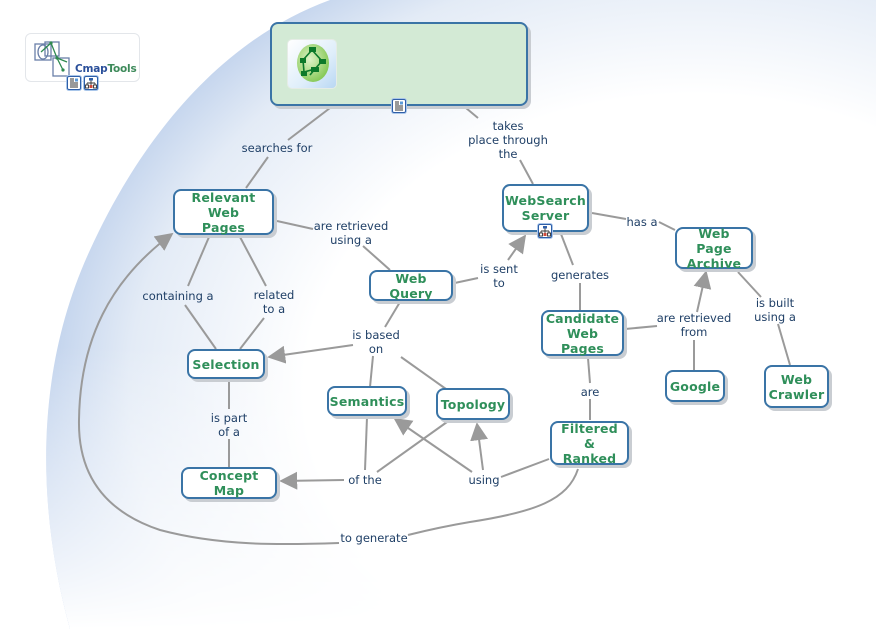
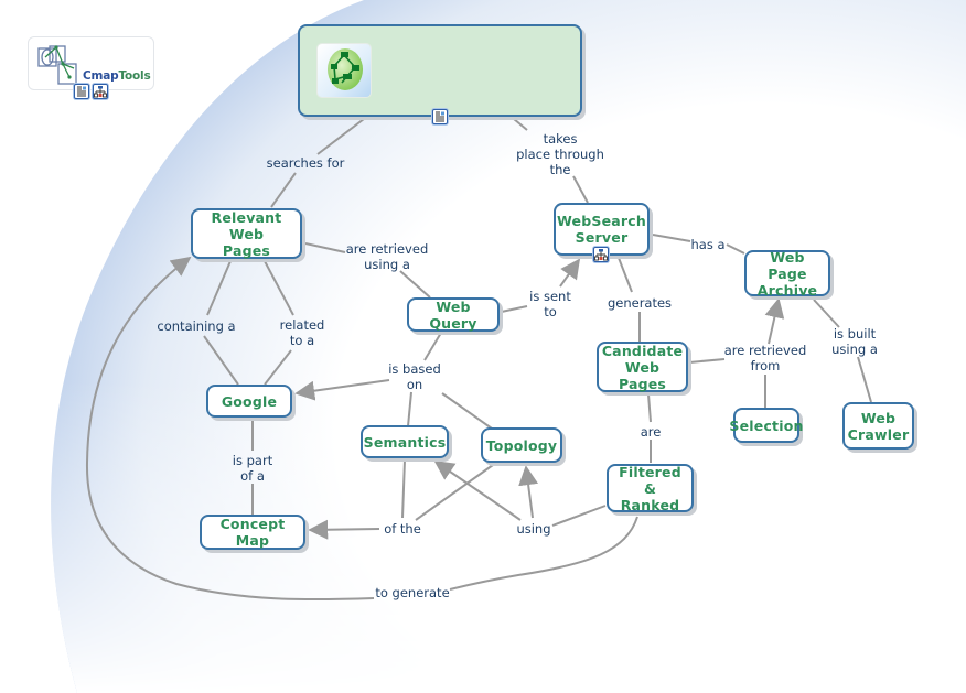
  CmapTools
  Relevant Web
  Pages
  WebSearch
  Server
  Web Page
  Archive
  Web Query
  Candidate
  Web Pages
- Selection
+ Google
  Semantics
  Topology
- Google
+ Selection
  Web
  Crawler
  Filtered &
  Ranked
  Concept Map
  searches for
  takes
  place through
  the
  are retrieved
  using a
  has a
  is sent
  to
  generates
  containing a
  related
  to a
  are retrieved
  from
  is built
  using a
  is based
  on
  is part
  of a
  are
  of the
  using
  to generate
